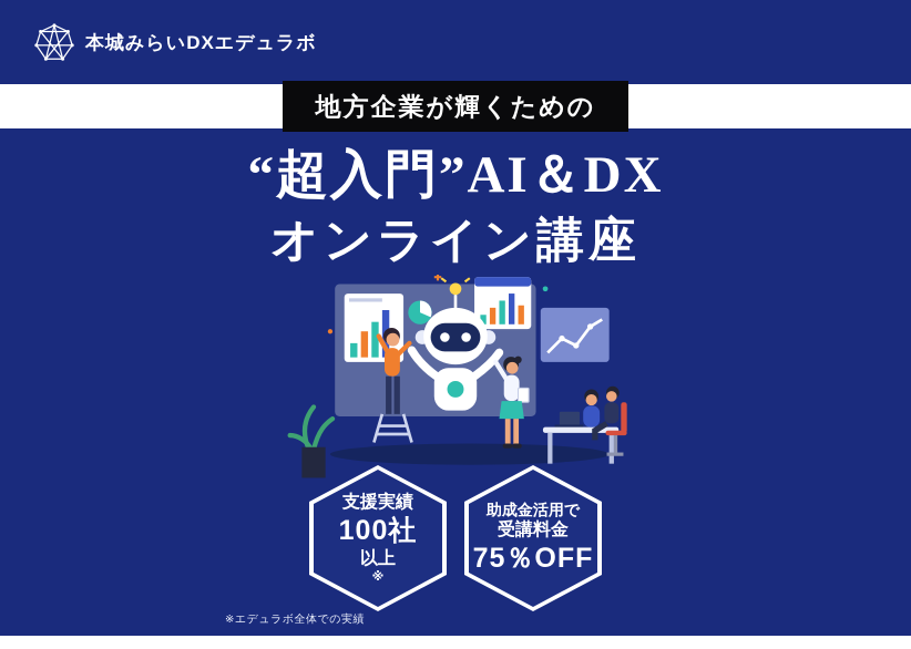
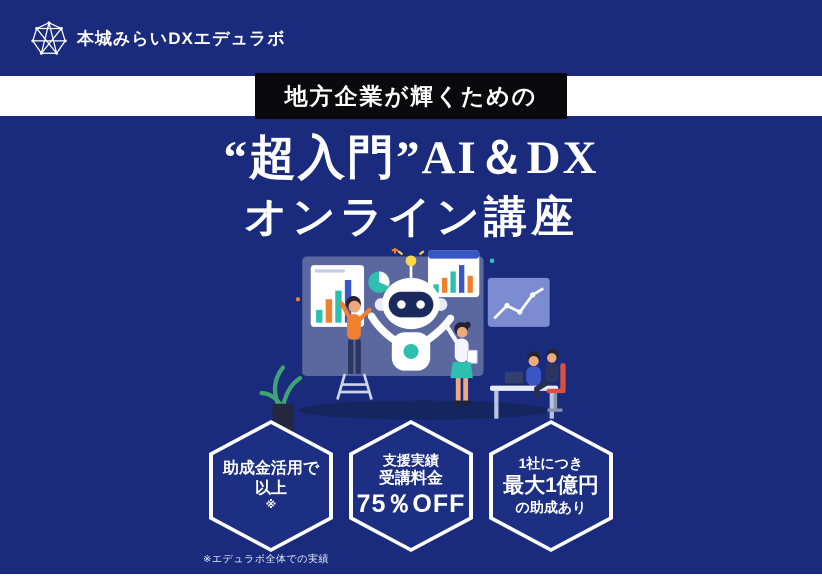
  本城みらいDXエデュラボ
  地方企業が輝くための
  “超入門”AI＆DX
  オンライン講座
- 支援実績
+ 助成金活用で
- 100社
  以上
  ※
- 助成金活用で
+ 支援実績
  受講料金
  75％OFF
+ 1社につき
+ 最大1億円
+ の助成あり
  ※エデュラボ全体での実績
